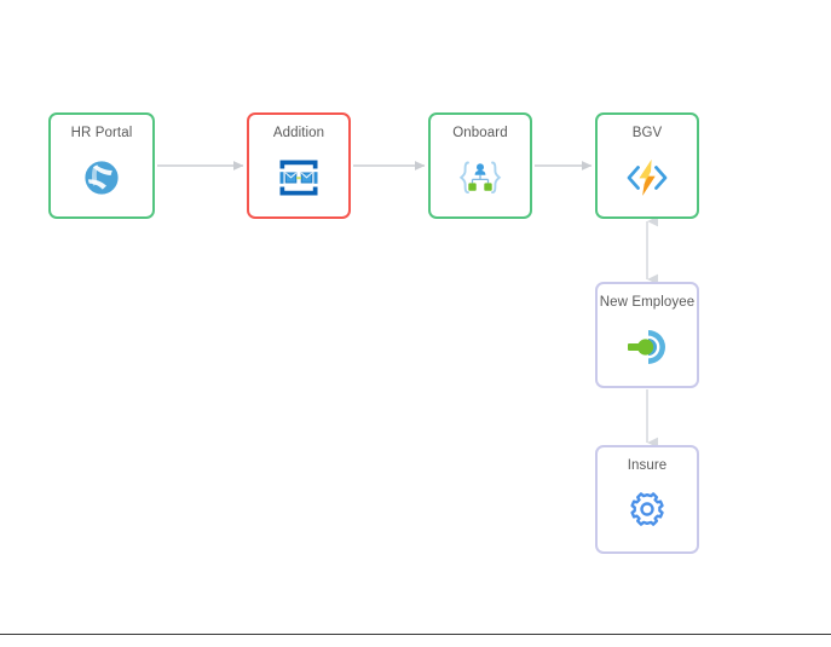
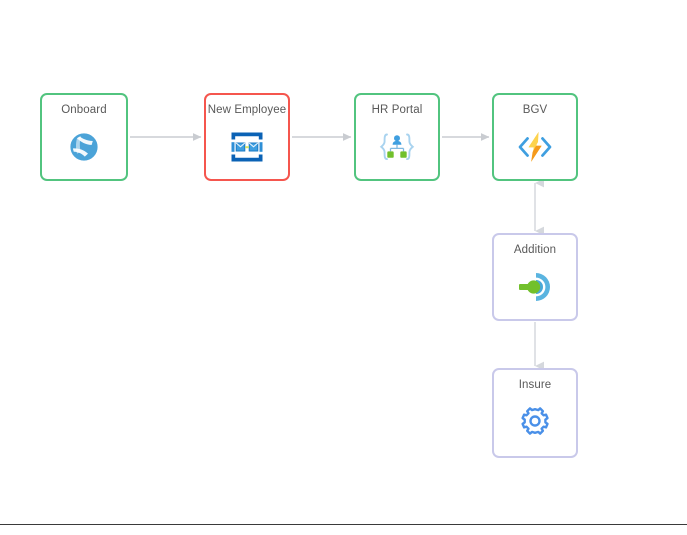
- HR Portal
+ Onboard
- Addition
+ New Employee
- Onboard
+ HR Portal
  BGV
- New Employee
+ Addition
  Insure
